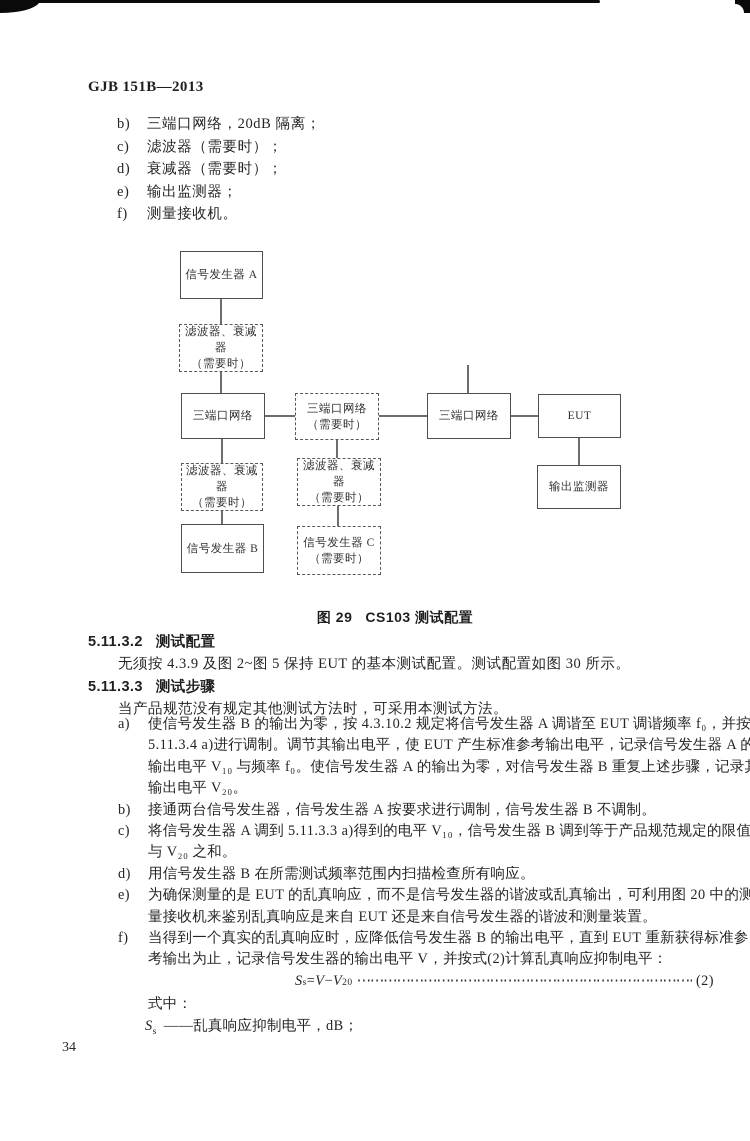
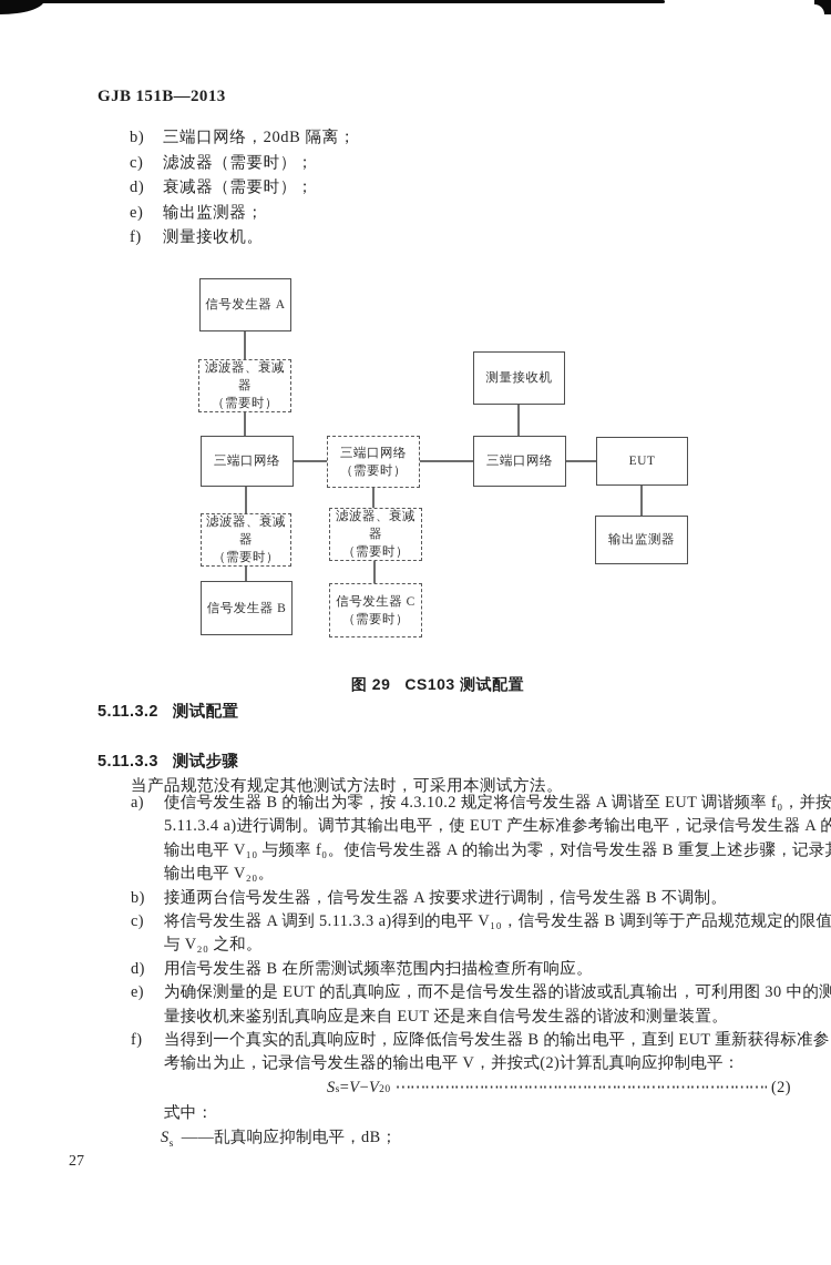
  GJB 151B—2013
  b)
  三端口网络，20dB 隔离；
  c)
  滤波器（需要时）；
  d)
  衰减器（需要时）；
  e)
  输出监测器；
  f)
  测量接收机。
  信号发生器 A
  滤波器、衰减器
  （需要时）
  三端口网络
  滤波器、衰减器
  （需要时）
  信号发生器 B
  三端口网络
  （需要时）
  滤波器、衰减器
  （需要时）
  信号发生器 C
  （需要时）
+ 测量接收机
  三端口网络
  EUT
  输出监测器
  图 29 CS103 测试配置
  5.11.3.2 测试配置
- 无须按 4.3.9 及图 2~图 5 保持 EUT 的基本测试配置。测试配置如图 30 所示。
  5.11.3.3 测试步骤
  当产品规范没有规定其他测试方法时，可采用本测试方法。
  a)
  使信号发生器 B 的输出为零，按 4.3.10.2 规定将信号发生器 A 调谐至 EUT 调谐频率 f₀，并按
  5.11.3.4 a)进行调制。调节其输出电平，使 EUT 产生标准参考输出电平，记录信号发生器 A 的
  输出电平 V₁₀ 与频率 f₀。使信号发生器 A 的输出为零，对信号发生器 B 重复上述步骤，记录
  输出电平 V₂₀。
  b)
  接通两台信号发生器，信号发生器 A 按要求进行调制，信号发生器 B 不调制。
  c)
  将信号发生器 A 调到 5.11.3.3 a)得到的电平 V₁₀，信号发生器 B 调到等于产品规范规定的限值
  与 V₂₀ 之和。
  d)
  用信号发生器 B 在所需测试频率范围内扫描检查所有响应。
  e)
- 为确保测量的是 EUT 的乱真响应，而不是信号发生器的谐波或乱真输出，可利用图 20 中的测
+ 为确保测量的是 EUT 的乱真响应，而不是信号发生器的谐波或乱真输出，可利用图 30 中的测
  量接收机来鉴别乱真响应是来自 EUT 还是来自信号发生器的谐波和测量装置。
  f)
  当得到一个真实的乱真响应时，应降低信号发生器 B 的输出电平，直到 EUT 重新获得标准参
  考输出为止，记录信号发生器的输出电平 V，并按式(2)计算乱真响应抑制电平：
  S
  s
  =
  V
  −
  V
  20
  ⋯⋯⋯⋯⋯⋯⋯⋯⋯⋯⋯⋯⋯⋯⋯⋯⋯⋯⋯⋯⋯⋯⋯⋯⋯
  (2)
  式中：
  Ss——乱真响应抑制电平，dB；
- 34
+ 27
